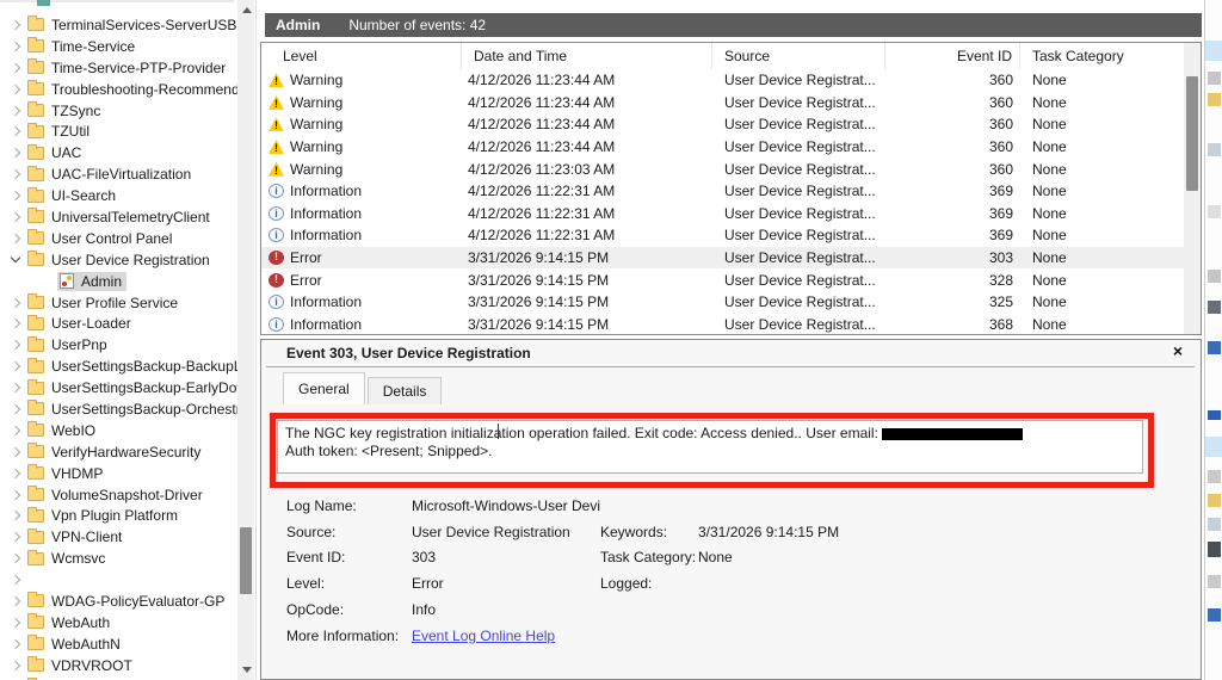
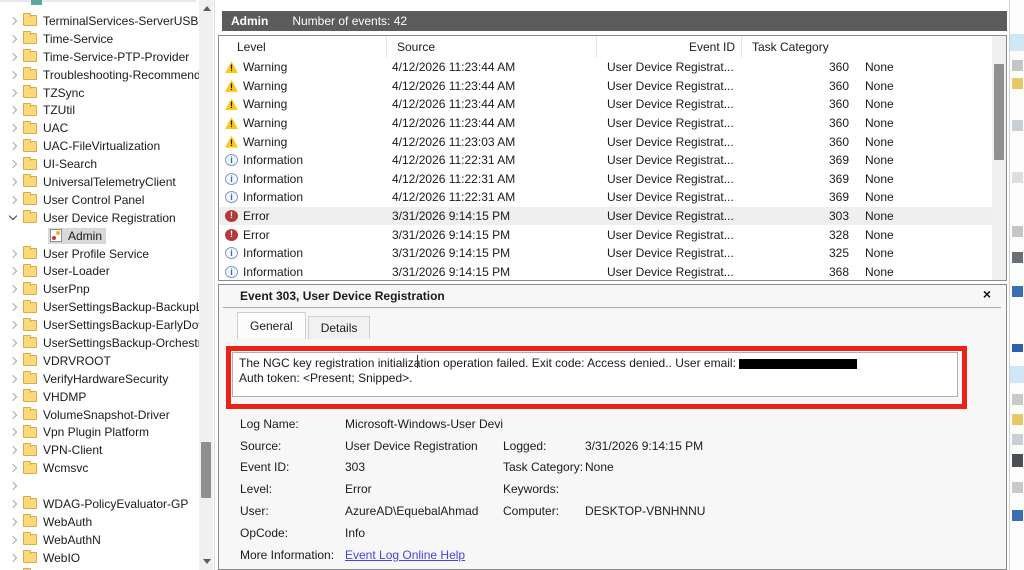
  TerminalServices-ServerUSB
  Time-Service
  Time-Service-PTP-Provider
  Troubleshooting-Recommend
  TZSync
  TZUtil
  UAC
  UAC-FileVirtualization
  UI-Search
  UniversalTelemetryClient
  User Control Panel
  User Device Registration
  Admin
  User Profile Service
  User-Loader
  UserPnp
  UserSettingsBackup-Backup
  UserSettingsBackup-EarlyDo
  UserSettingsBackup-Orchest
- WebIO
+ VDRVROOT
  VerifyHardwareSecurity
  VHDMP
  VolumeSnapshot-Driver
  Vpn Plugin Platform
  VPN-Client
  Wcmsvc
  WDAG-PolicyEvaluator-GP
  WebAuth
  WebAuthN
- VDRVROOT
+ WebIO
  Admin
  Number of events: 42
  Level
- Date and Time
  Source
  Event ID
  Task Category
  Warning
  4/12/2026 11:23:44 AM
  User Device Registrat...
  360
  None
  Warning
  4/12/2026 11:23:44 AM
  User Device Registrat...
  360
  None
  Warning
  4/12/2026 11:23:44 AM
  User Device Registrat...
  360
  None
  Warning
  4/12/2026 11:23:44 AM
  User Device Registrat...
  360
  None
  Warning
  4/12/2026 11:23:03 AM
  User Device Registrat...
  360
  None
  Information
  4/12/2026 11:22:31 AM
  User Device Registrat...
  369
  None
  Information
  4/12/2026 11:22:31 AM
  User Device Registrat...
  369
  None
  Information
  4/12/2026 11:22:31 AM
  User Device Registrat...
  369
  None
  Error
  3/31/2026 9:14:15 PM
  User Device Registrat...
  303
  None
  Error
  3/31/2026 9:14:15 PM
  User Device Registrat...
  328
  None
  Information
  3/31/2026 9:14:15 PM
  User Device Registrat...
  325
  None
  Information
  3/31/2026 9:14:15 PM
  User Device Registrat...
  368
  None
  Event 303, User Device Registration
  ×
  General
  Details
  The NGC key registration initializtion operation failed. Exit code: Access denied.. User email:
  Auth token: <Present; Snipped>.
  Log Name:
  Source:
  User Device Registration
- Keywords:
+ Logged:
  3/31/2026 9:14:15 PM
  Event ID:
  303
  Task Category:
  None
  Level:
  Error
- Logged:
+ Keywords:
+ User:
+ AzureAD\EquebalAhmad
+ Computer:
+ DESKTOP-VBNHNNU
  OpCode:
  Info
  More Information:
  Event Log Online Help
